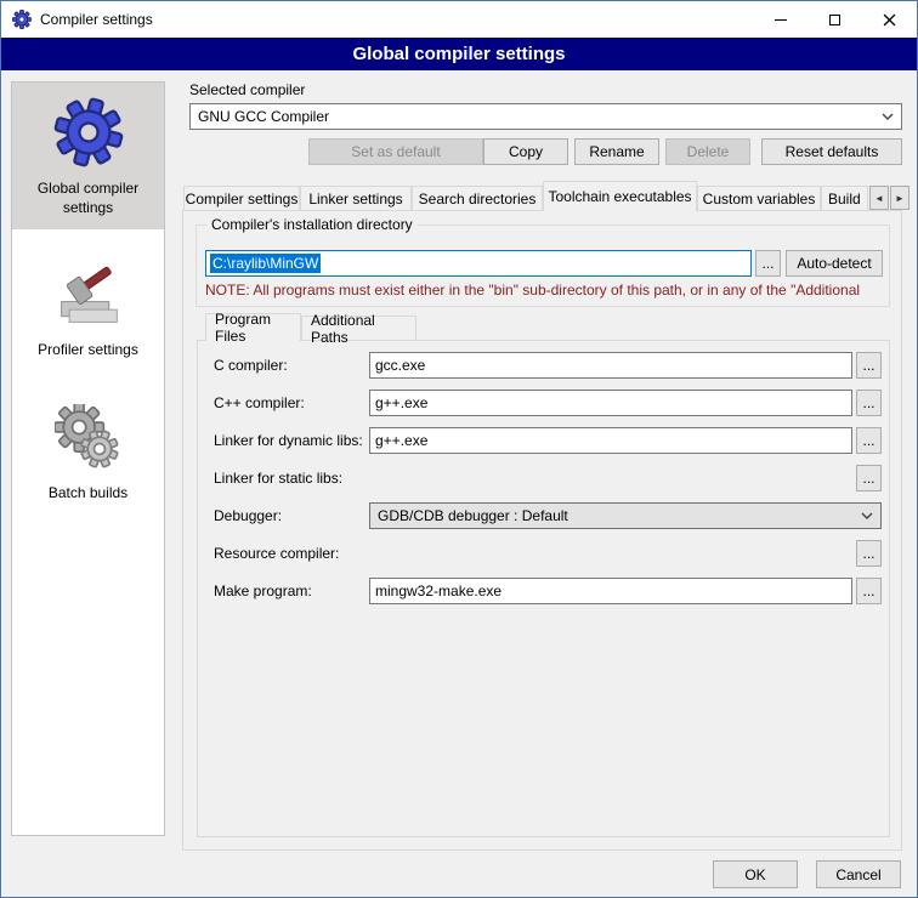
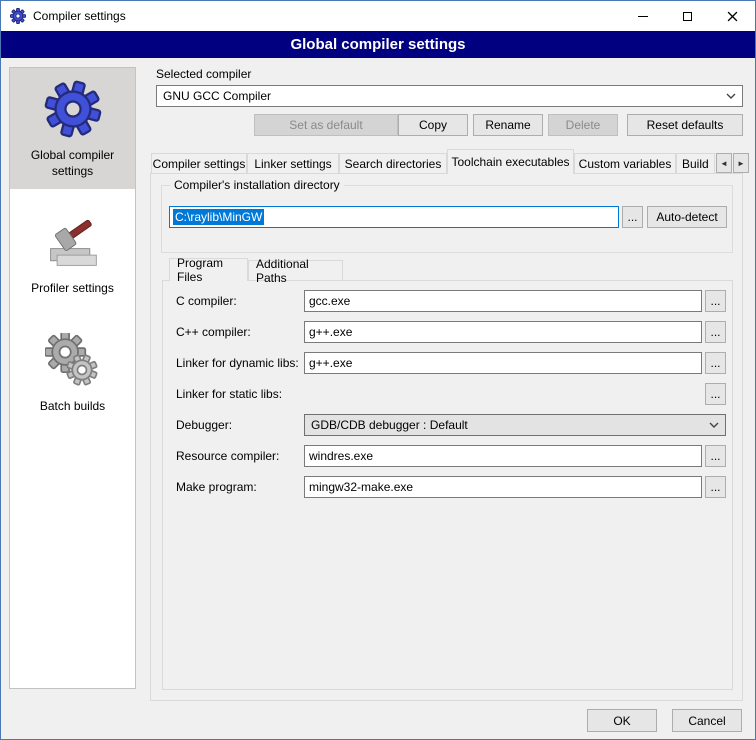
  Compiler settings
  Global compiler settings
  Global compiler settings
  Profiler settings
  Batch builds
  Selected compiler
  GNU GCC Compiler
  Set as default
  Copy
  Rename
  Delete
  Reset defaults
  Compiler settings
  Linker settings
  Search directories
  Toolchain executables
  Custom variables
  Build
  ◄
  ►
  Compiler's installation directory
  C:\raylib\MinGW
  ...
  Auto-detect
- NOTE: All programs must exist either in the "bin" sub-directory of this path, or in any of the "Additional
  Program Files
  Additional Paths
  C compiler:
  gcc.exe
  ...
  C++ compiler:
  g++.exe
  ...
  Linker for dynamic libs:
  g++.exe
  ...
  Linker for static libs:
  ...
  Debugger:
  GDB/CDB debugger : Default
  Resource compiler:
+ windres.exe
  ...
  Make program:
  mingw32-make.exe
  ...
  OK
  Cancel
